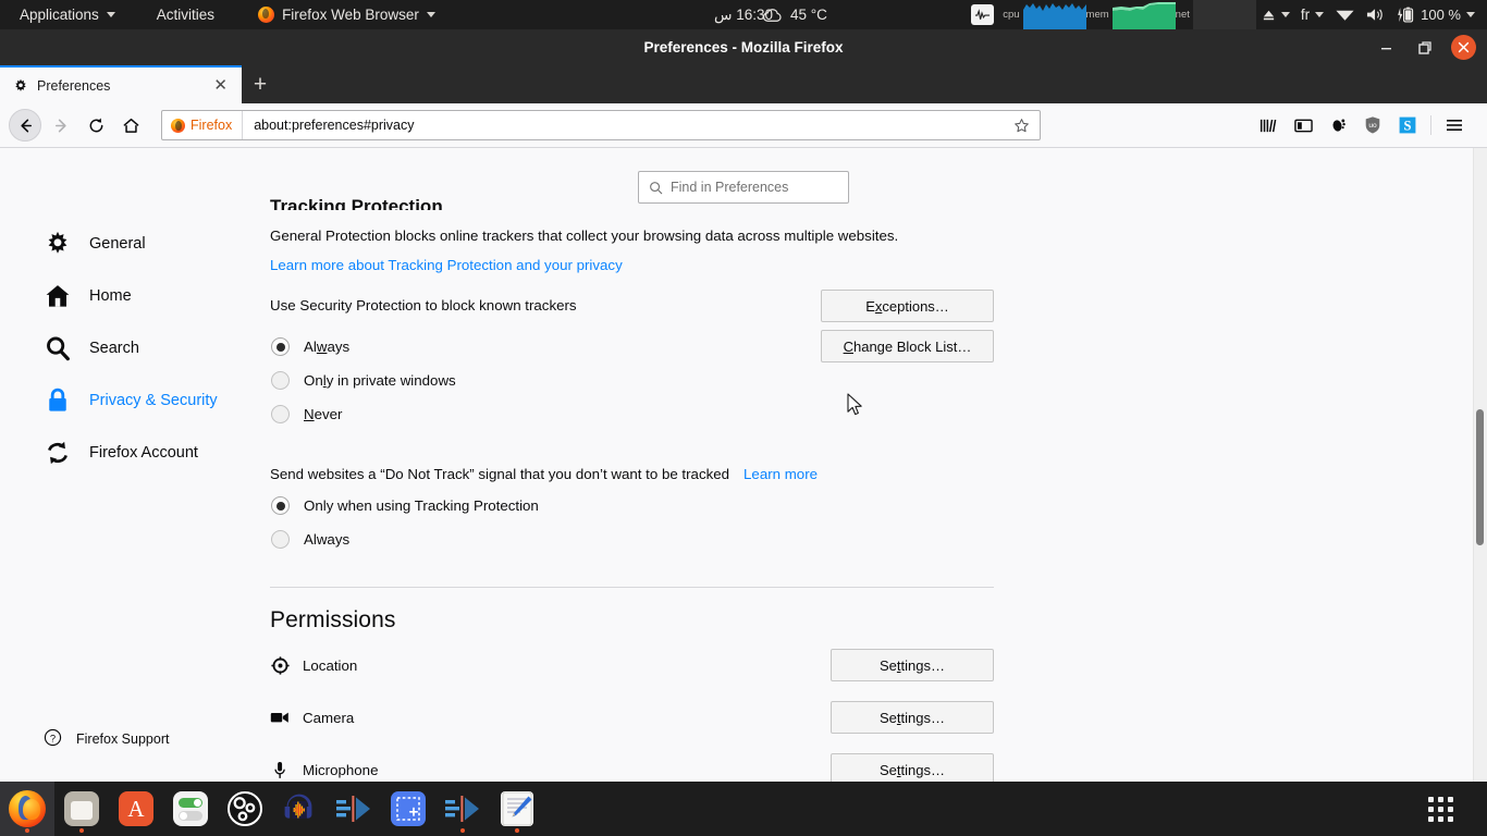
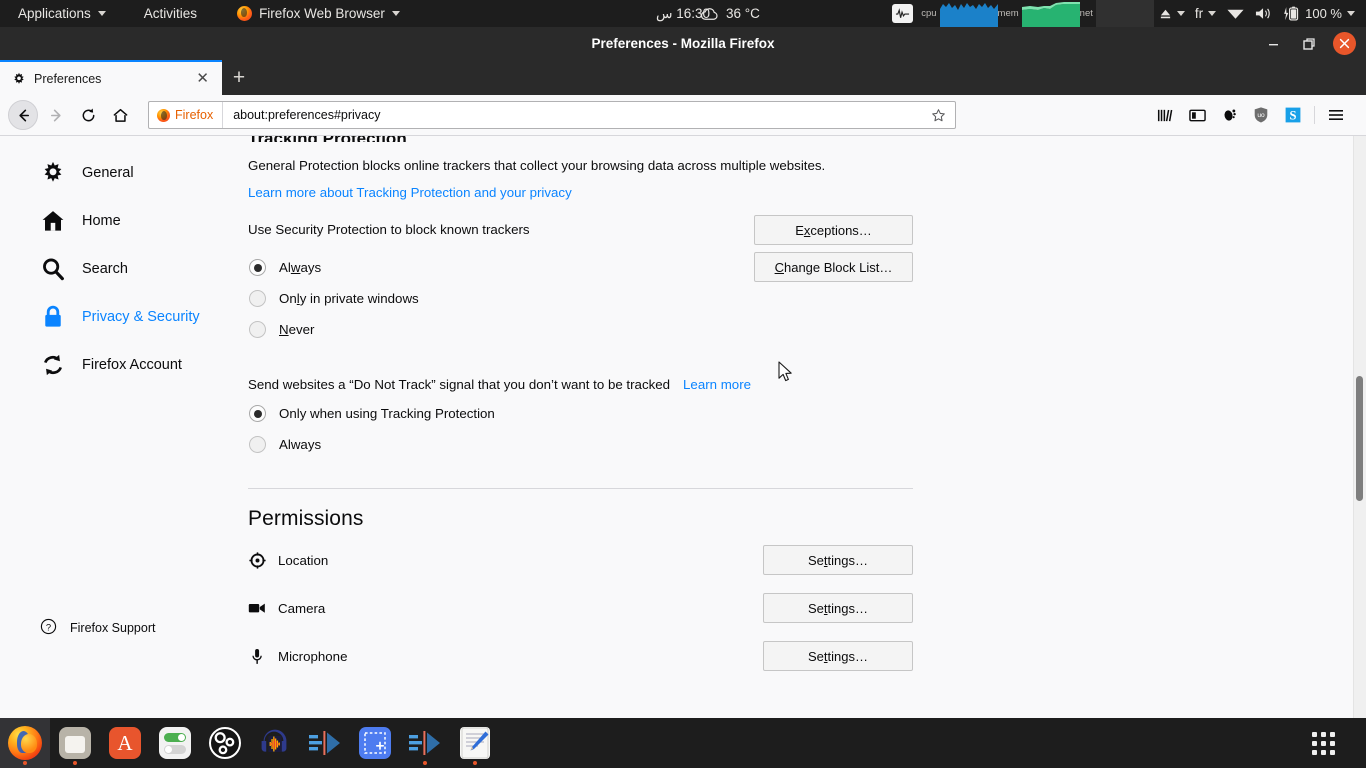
  Applications
  Activities
  Firefox Web Browser
  16:30 س
- 45 °C
+ 36 °C
  cpu
  mem
  net
  fr
  100 %
  Preferences - Mozilla Firefox
  Preferences
  ✕
  +
  Firefox
  about:preferences#privacy
  S
- Find in Preferences
  General
  Home
  Search
  Privacy & Security
  Firefox Account
  ?
  Firefox Support
  Tracking Protection
  General Protection blocks online trackers that collect your browsing data across multiple websites. Learn more about Tracking Protection and your privacy
  Use Security Protection to block known trackers
  Always
  Only in private windows
  Never
  Exceptions…
  Change Block List…
  Send websites a “Do Not Track” signal that you don’t want to be tracked
  Learn more
  Only when using Tracking Protection
  Always
  Permissions
  Location
  Settings…
  Camera
  Settings…
  Microphone
  Settings…
  A
